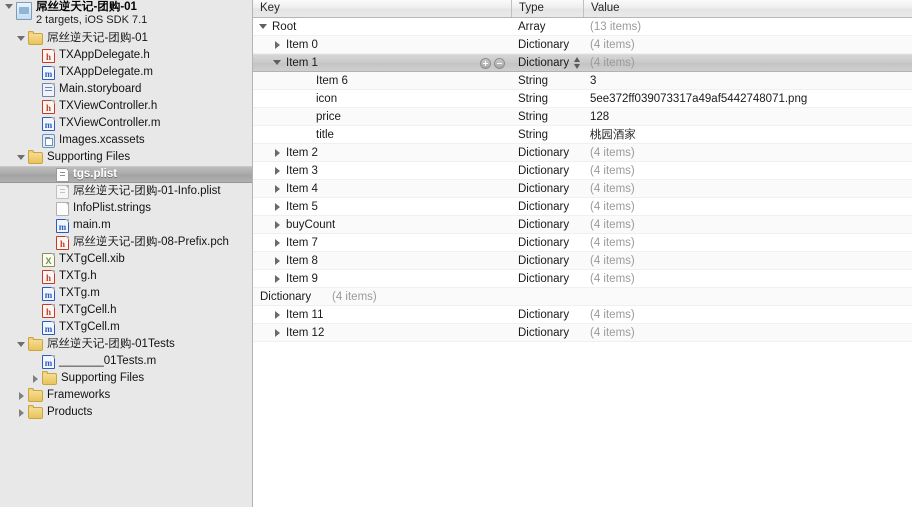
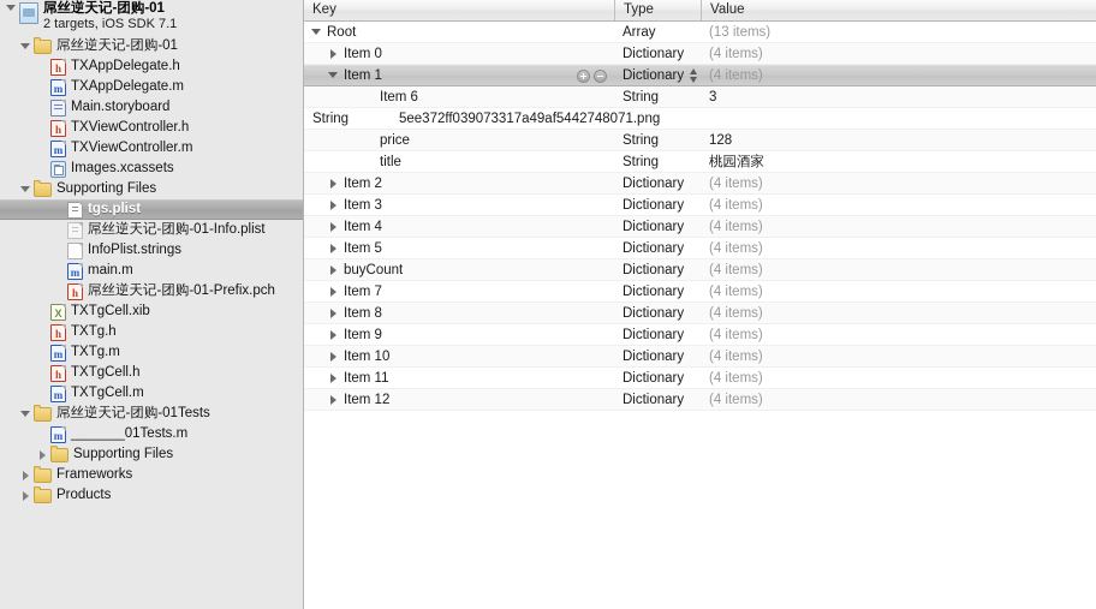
  屌丝逆天记-团购-01
  2 targets, iOS SDK 7.1
  屌丝逆天记-团购-01
  h
  TXAppDelegate.h
  m
  TXAppDelegate.m
  Main.storyboard
  h
  TXViewController.h
  m
  TXViewController.m
  Images.xcassets
  Supporting Files
  tgs.plist
  屌丝逆天记-团购-01-Info.plist
  InfoPlist.strings
  m
  main.m
  h
- 屌丝逆天记-团购-08-Prefix.pch
+ 屌丝逆天记-团购-01-Prefix.pch
  X
  TXTgCell.xib
  h
  TXTg.h
  m
  TXTg.m
  h
  TXTgCell.h
  m
  TXTgCell.m
  屌丝逆天记-团购-01Tests
  m
  _______01Tests.m
  Supporting Files
  Frameworks
  Products
  Key
  Type
  Value
  Root
  Array
  (13 items)
  Item 0
  Dictionary
  (4 items)
  Item 1
  Dictionary
  (4 items)
  Item 6
  String
  3
- icon
  String
  5ee372ff039073317a49af5442748071.png
  price
  String
  128
  title
  String
  桃园酒家
  Item 2
  Dictionary
  (4 items)
  Item 3
  Dictionary
  (4 items)
  Item 4
  Dictionary
  (4 items)
  Item 5
  Dictionary
  (4 items)
  buyCount
  Dictionary
  (4 items)
  Item 7
  Dictionary
  (4 items)
  Item 8
  Dictionary
  (4 items)
  Item 9
  Dictionary
  (4 items)
+ Item 10
  Dictionary
  (4 items)
  Item 11
  Dictionary
  (4 items)
  Item 12
  Dictionary
  (4 items)
